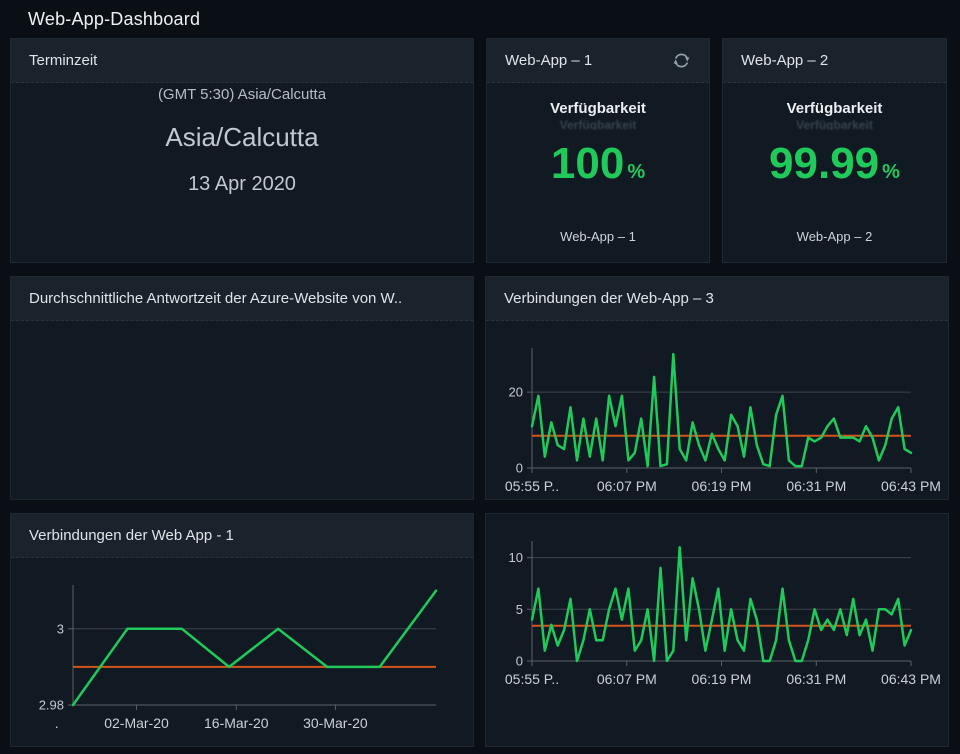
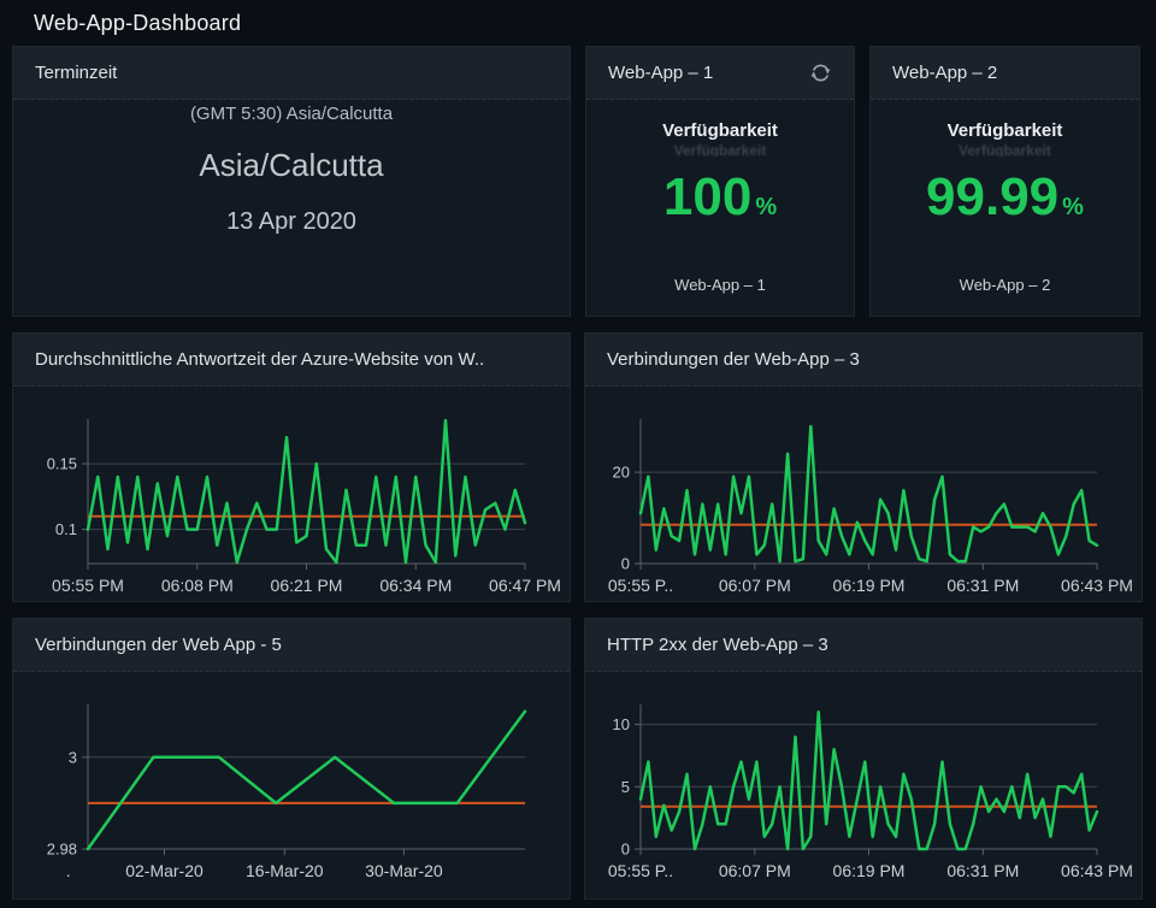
  Web-App-Dashboard
  Terminzeit
  (GMT 5:30) Asia/Calcutta
  Asia/Calcutta
  13 Apr 2020
  Web-App – 1
  Verfügbarkeit
  Verfügbarkeit
  100
  %
  Web-App – 1
  Web-App – 2
  Verfügbarkeit
  Verfügbarkeit
  99.99
  %
  Web-App – 2
  Durchschnittliche Antwortzeit der Azure-Website von W..
+ 0.1
+ 0.15
+ 05:55 PM
+ 06:08 PM
+ 06:21 PM
+ 06:34 PM
+ 06:47 PM
  Verbindungen der Web-App – 3
  0
  20
  05:55 P..
  06:07 PM
  06:19 PM
  06:31 PM
  06:43 PM
- Verbindungen der Web App - 1
+ Verbindungen der Web App - 5
  2.98
  3
  .
  02-Mar-20
  16-Mar-20
  30-Mar-20
+ HTTP 2xx der Web-App – 3
  0
  5
  10
  05:55 P..
  06:07 PM
  06:19 PM
  06:31 PM
  06:43 PM
